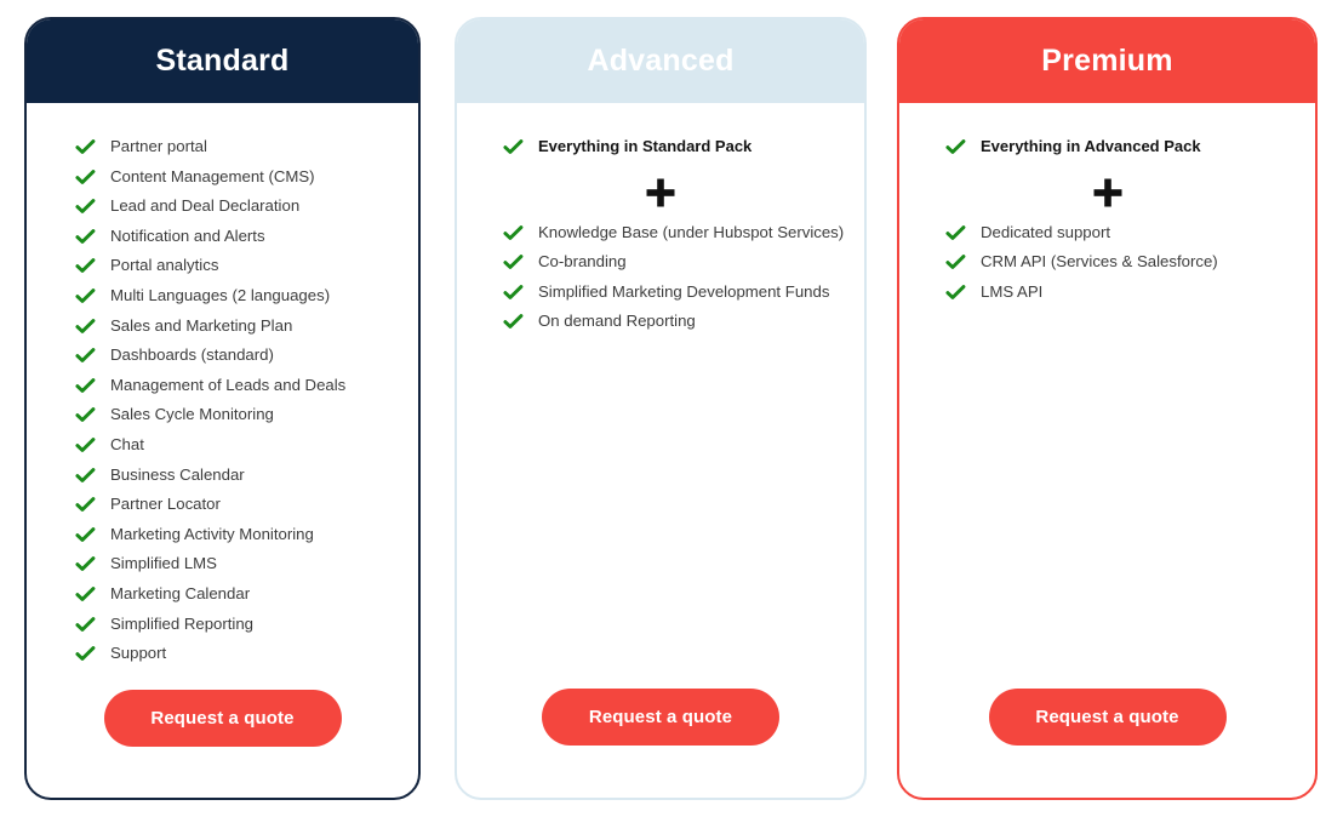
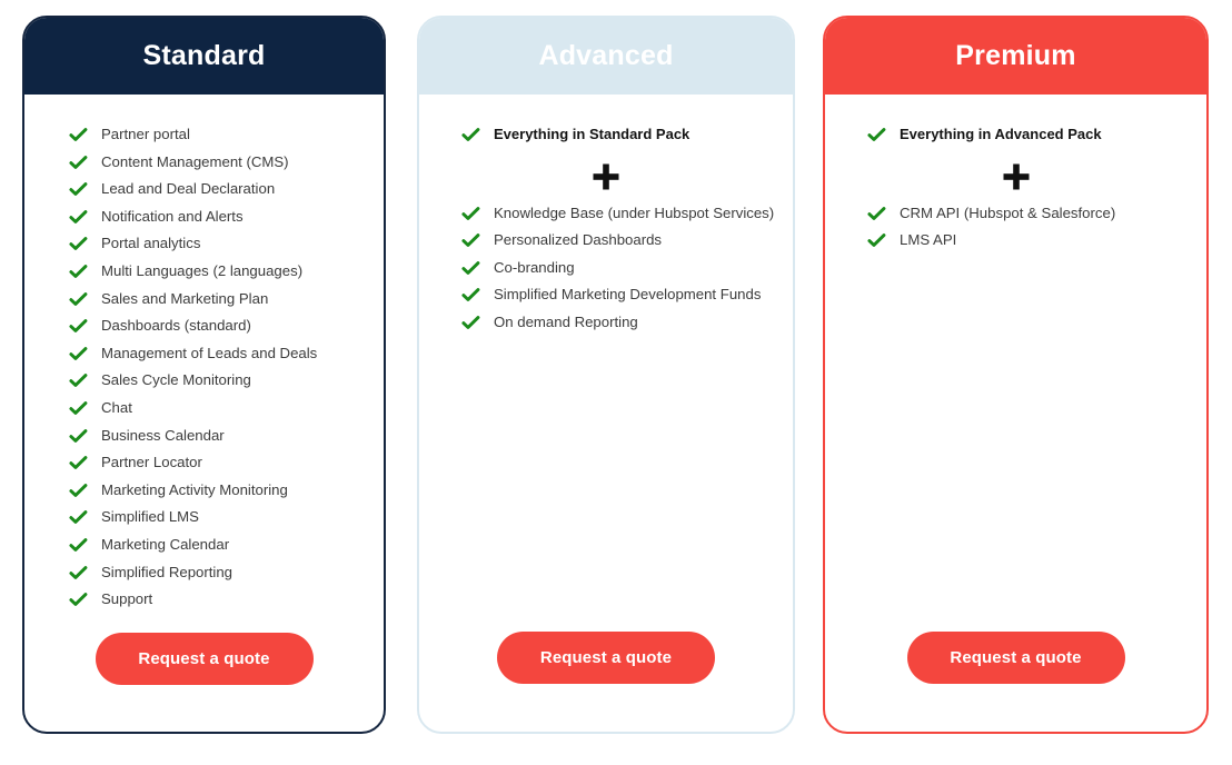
  Standard
  Partner portal
  Content Management (CMS)
  Lead and Deal Declaration
  Notification and Alerts
  Portal analytics
  Multi Languages (2 languages)
  Sales and Marketing Plan
  Dashboards (standard)
  Management of Leads and Deals
  Sales Cycle Monitoring
  Chat
  Business Calendar
  Partner Locator
  Marketing Activity Monitoring
  Simplified LMS
  Marketing Calendar
  Simplified Reporting
  Support
  Request a quote
  Advanced
  Everything in Standard Pack
  Knowledge Base (under Hubspot Services)
+ Personalized Dashboards
  Co-branding
  Simplified Marketing Development Funds
  On demand Reporting
  Request a quote
  Premium
  Everything in Advanced Pack
- Dedicated support
- CRM API (Services & Salesforce)
+ CRM API (Hubspot & Salesforce)
  LMS API
  Request a quote
